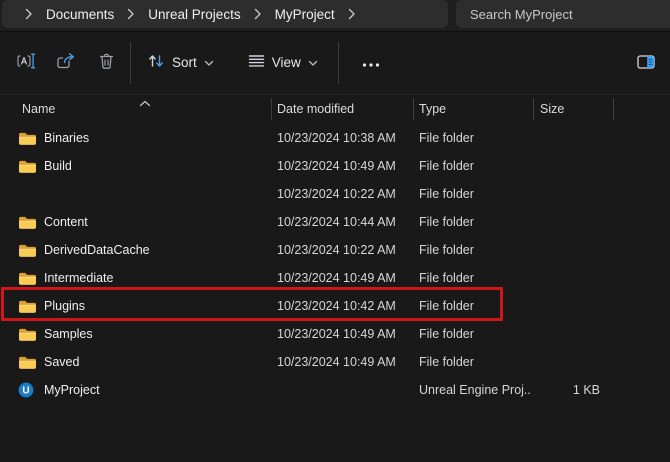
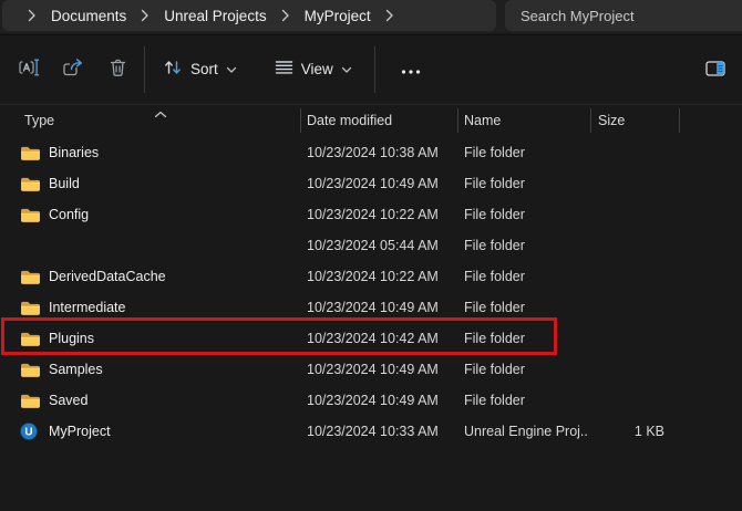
  Documents
  Unreal Projects
  MyProject
  Search MyProject
  Sort
  View
- Name
+ Type
  Date modified
- Type
+ Name
  Size
  Binaries
  10/23/2024 10:38 AM
  File folder
  Build
  10/23/2024 10:49 AM
  File folder
+ Config
  10/23/2024 10:22 AM
  File folder
- Content
- 10/23/2024 10:44 AM
+ 10/23/2024 05:44 AM
  File folder
  DerivedDataCache
  10/23/2024 10:22 AM
  File folder
  Intermediate
  10/23/2024 10:49 AM
  File folder
  Plugins
  10/23/2024 10:42 AM
  File folder
  Samples
  10/23/2024 10:49 AM
  File folder
  Saved
  10/23/2024 10:49 AM
  File folder
  U
  MyProject
+ 10/23/2024 10:33 AM
  Unreal Engine Proj..
  1 KB
